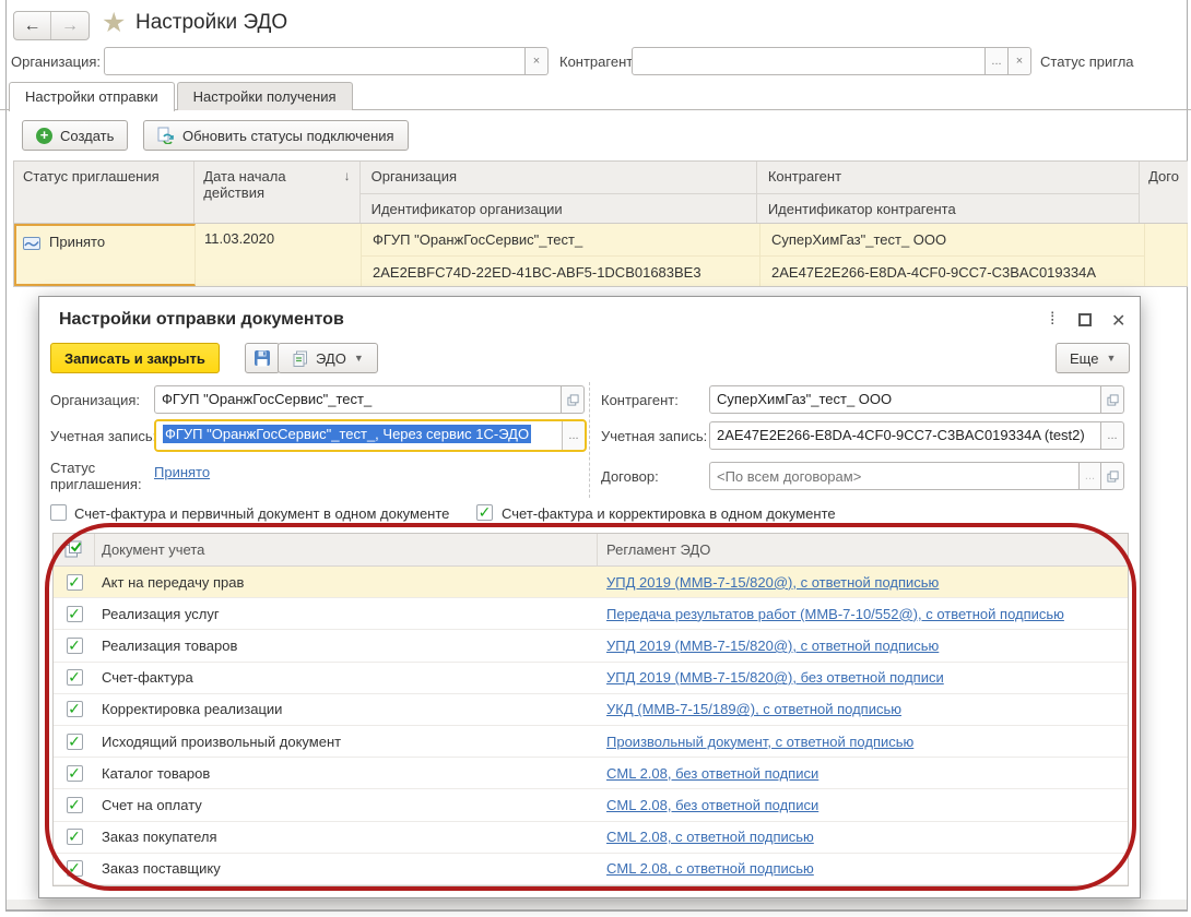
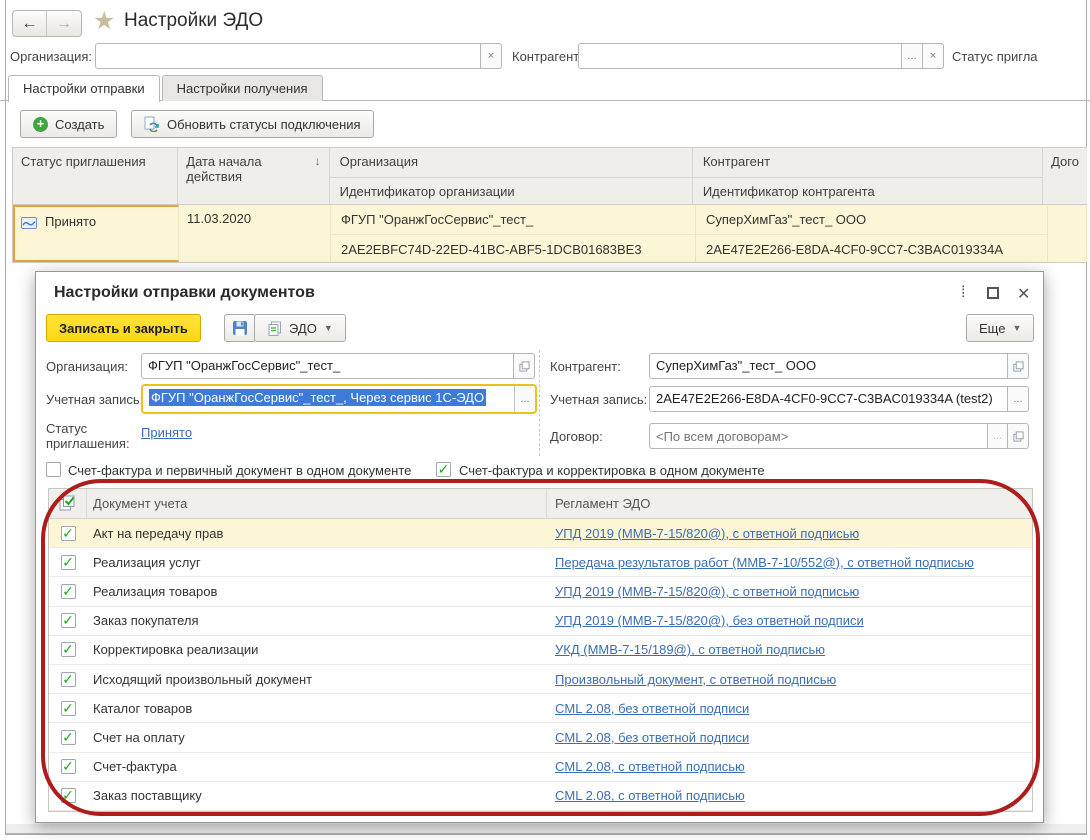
  ←
  →
  ★
  Настройки ЭДО
  Организация:
  ×
  Контрагент
  ...
  ×
  Статус пригла
  Настройки отправки
  Настройки получения
  +
  Создать
  Обновить статусы подключения
  Статус приглашения
  Дата начала действия
  ↓
  Организация
  Идентификатор организации
  Контрагент
  Идентификатор контрагента
  Дого
  Принято
  11.03.2020
  ФГУП "ОранжГосСервис"_тест_
  2AE2EBFC74D-22ED-41BC-ABF5-1DCB01683BE3
  СуперХимГаз"_тест_ ООО
  2AE47E2E266-E8DA-4CF0-9CC7-C3BAC019334A
  Настройки отправки документов
  ⁞
  ✕
  Записать и закрыть
  ЭДО
  ▼
  Еще
  ▼
  Организация:
  ФГУП "ОранжГосСервис"_тест_
  Учетная запись:
  ФГУП "ОранжГосСервис"_тест_, Через сервис 1С-ЭДО
  ...
  Статус приглашения:
  Принято
  Контрагент:
  СуперХимГаз"_тест_ ООО
  Учетная запись:
  2AE47E2E266-E8DA-4CF0-9CC7-C3BAC019334A (test2)
  ...
  Договор:
  <По всем договорам>
  ...
  Счет-фактура и первичный документ в одном документе
  ✓
  Счет-фактура и корректировка в одном документе
  Документ учета
  Регламент ЭДО
  ✓
  Акт на передачу прав
  УПД 2019 (ММВ-7-15/820@), с ответной подписью
  ✓
  Реализация услуг
  Передача результатов работ (ММВ-7-10/552@), с ответной подписью
  ✓
  Реализация товаров
  УПД 2019 (ММВ-7-15/820@), с ответной подписью
  ✓
- Счет-фактура
+ Заказ покупателя
  УПД 2019 (ММВ-7-15/820@), без ответной подписи
  ✓
  Корректировка реализации
  УКД (ММВ-7-15/189@), с ответной подписью
  ✓
  Исходящий произвольный документ
  Произвольный документ, с ответной подписью
  ✓
  Каталог товаров
  CML 2.08, без ответной подписи
  ✓
  Счет на оплату
  CML 2.08, без ответной подписи
  ✓
- Заказ покупателя
+ Счет-фактура
  CML 2.08, с ответной подписью
  ✓
  Заказ поставщику
  CML 2.08, с ответной подписью
